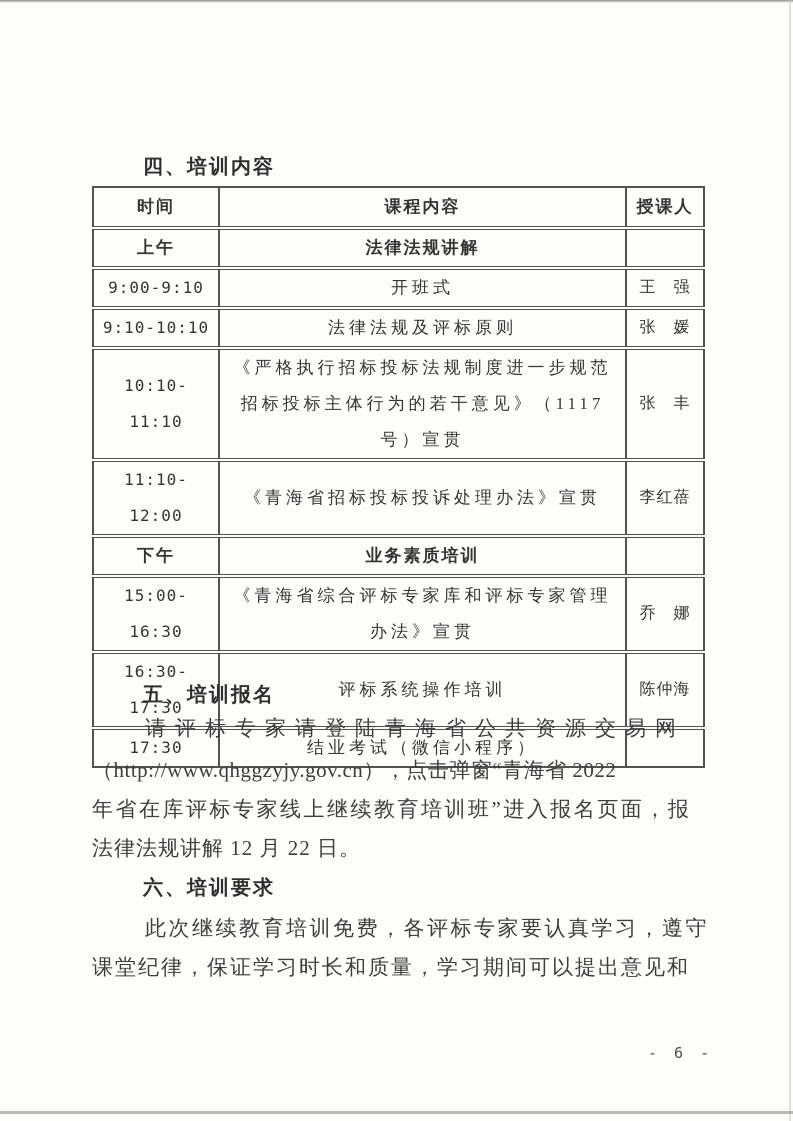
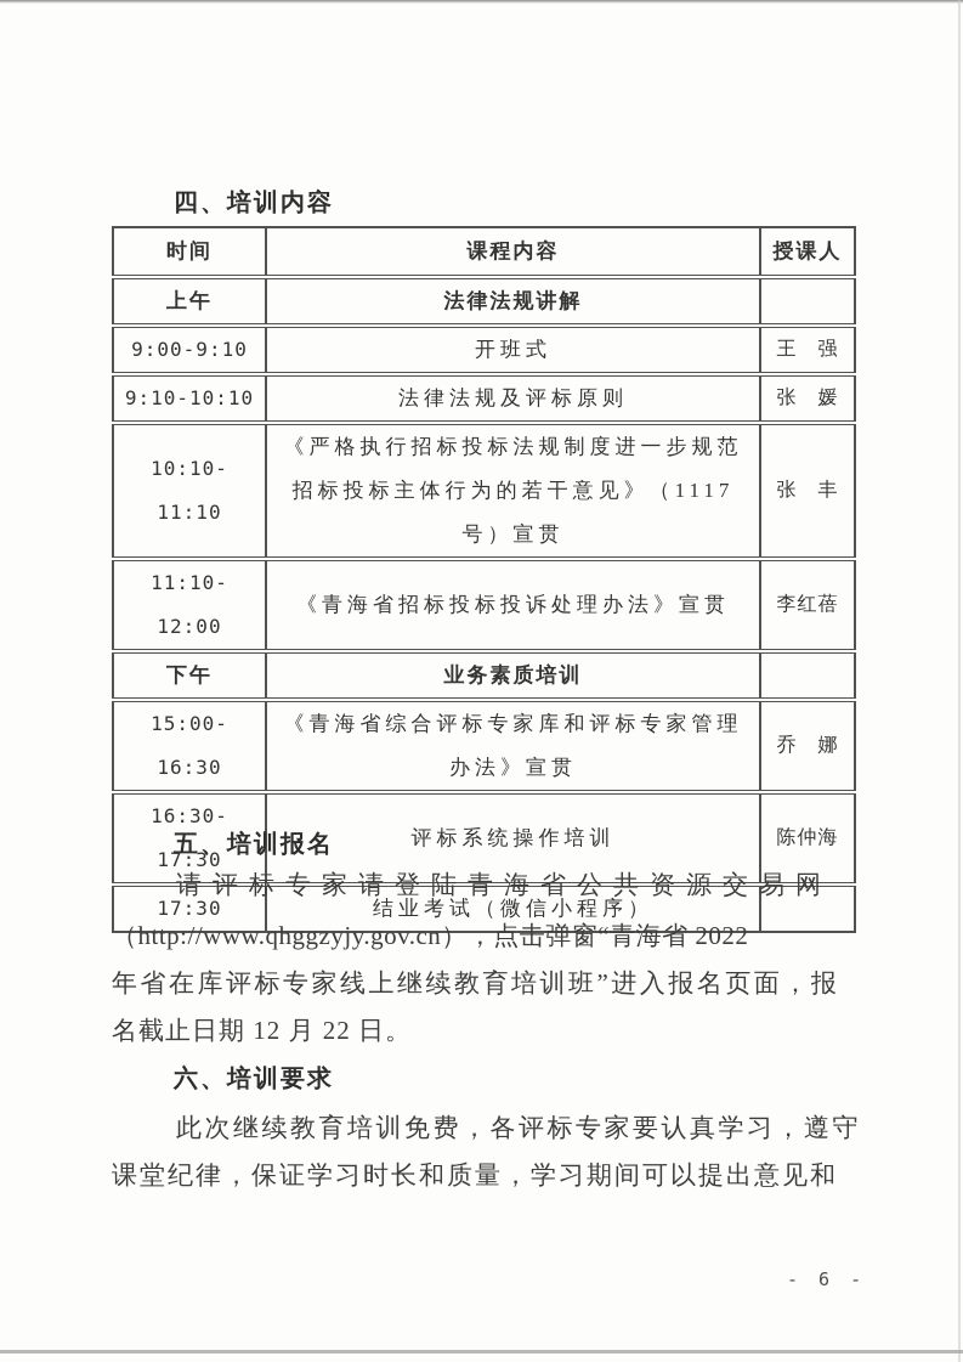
  四、培训内容
  时间	课程内容	授课人
  上午	法律法规讲解
  9:00-9:10	开班式	王 强
  9:10-10:10	法律法规及评标原则	张 媛
  10:10-11:10	《严格执行招标投标法规制度进一步规范招标投标主体行为的若干意见》（1117 号）宣贯	张 丰
  11:10-12:00	《青海省招标投标投诉处理办法》宣贯	李红蓓
  下午	业务素质培训
  15:00-16:30	《青海省综合评标专家库和评标专家管理办法》宣贯	乔 娜
  16:30-17:30	评标系统操作培训	陈仲海
  17:30	结业考试（微信小程序）
  五、培训报名
  请评标专家请登陆青海省公共资源交易网
  （http://www.qhggzyjy.gov.cn），点击弹窗“青海省 2022
  年省在库评标专家线上继续教育培训班”进入报名页面，报
- 法律法规讲解 12 月 22 日。
+ 名截止日期 12 月 22 日。
  六、培训要求
  此次继续教育培训免费，各评标专家要认真学习，遵守
  课堂纪律，保证学习时长和质量，学习期间可以提出意见和
  - 6 -
